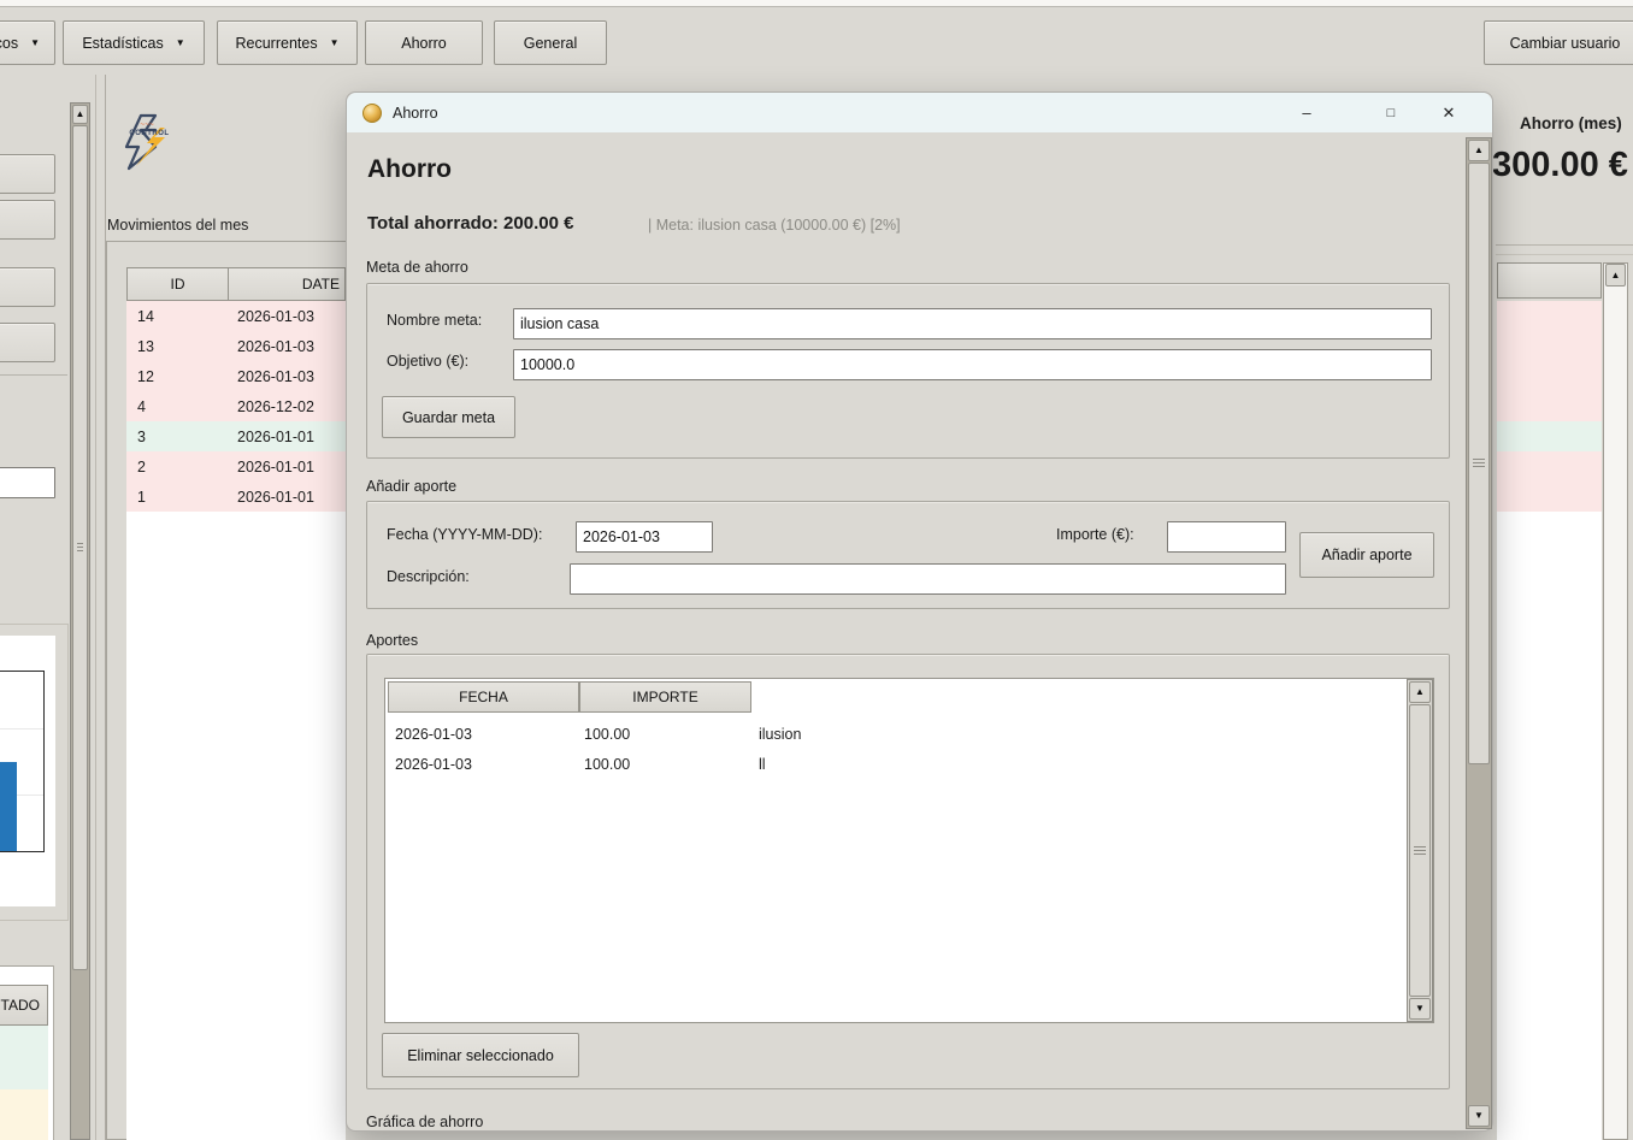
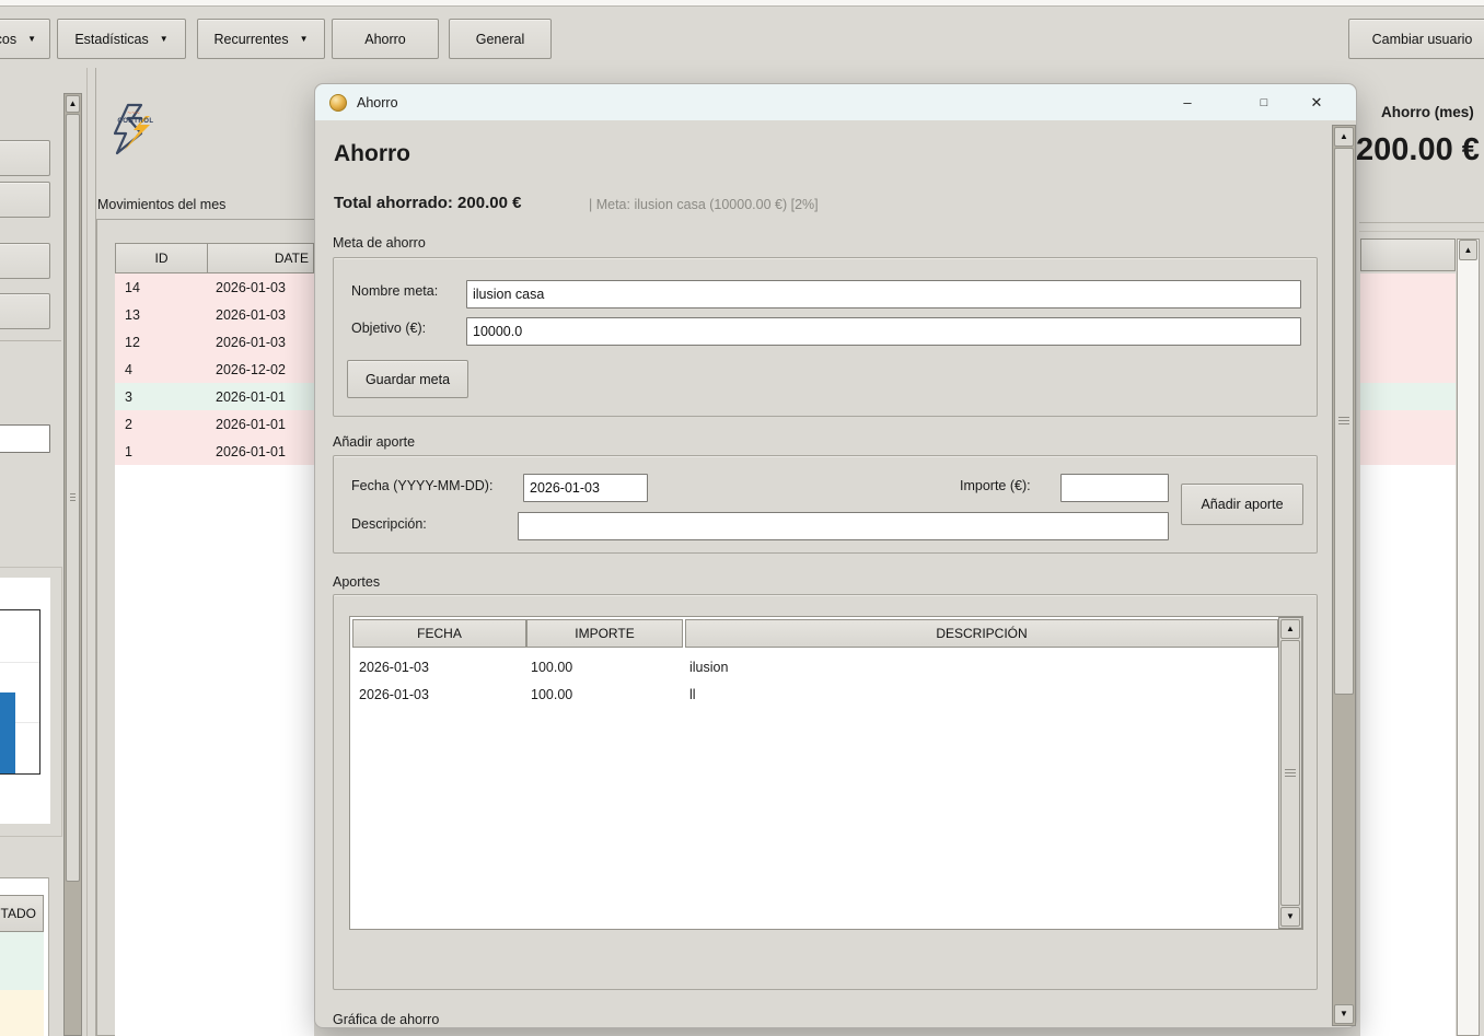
  ▼
  Estadísticas
  ▼
  Recurrentes
  ▼
  Ahorro
  General
  Cambiar usuario
  ▲
  Movimientos del mes
  ID
  DATE
  14
  2026-01-03
  13
  2026-01-03
  12
  2026-01-03
  4
  2026-12-02
  3
  2026-01-01
  2
  2026-01-01
  1
  2026-01-01
  Ahorro (mes)
- 300.00 €
+ 200.00 €
  ▲
  TADO
  Ahorro
  –
  □
  ✕
  Ahorro
  Total ahorrado: 200.00 €
  | Meta: ilusion casa (10000.00 €) [2%]
  Meta de ahorro
  Nombre meta:
  ilusion casa
  Objetivo (€):
  10000.0
  Guardar meta
  Añadir aporte
  Fecha (YYYY-MM-DD):
  2026-01-03
  Importe (€):
  Añadir aporte
  Descripción:
  Aportes
  FECHA
  IMPORTE
+ DESCRIPCIÓN
  2026-01-03
  100.00
  ilusion
  2026-01-03
  100.00
  ll
  ▲
  ▼
- Eliminar seleccionado
  Gráfica de ahorro
  ▲
  ▼
